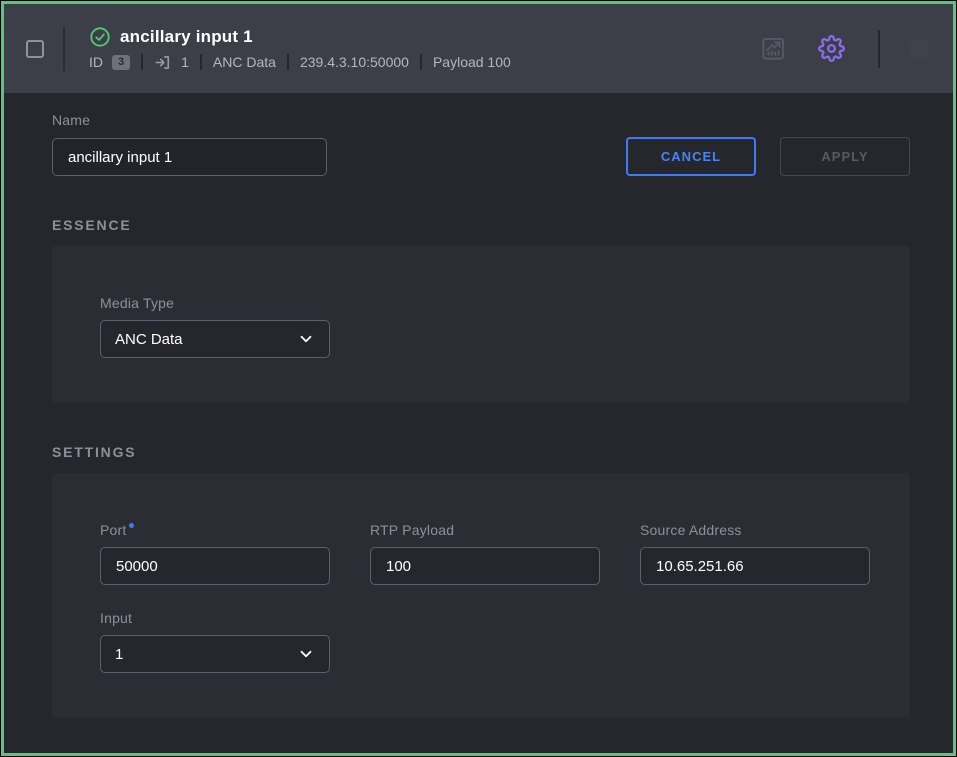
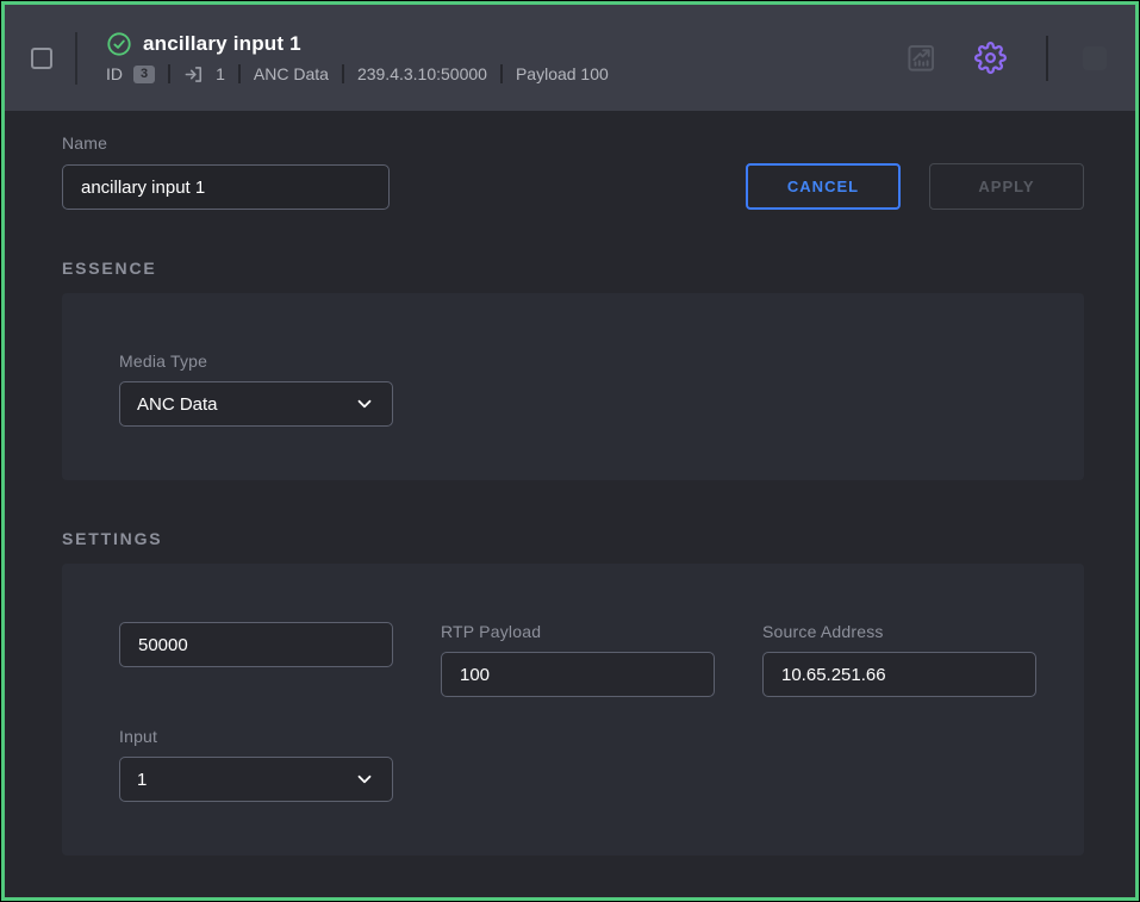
  ancillary input 1
  ID
  3
  1
  ANC Data
  239.4.3.10:50000
  Payload 100
  Name
  ancillary input 1
  CANCEL
  APPLY
  ESSENCE
  Media Type
  ANC Data
  SETTINGS
- Port
  50000
  RTP Payload
  100
  Source Address
  10.65.251.66
  Input
  1
